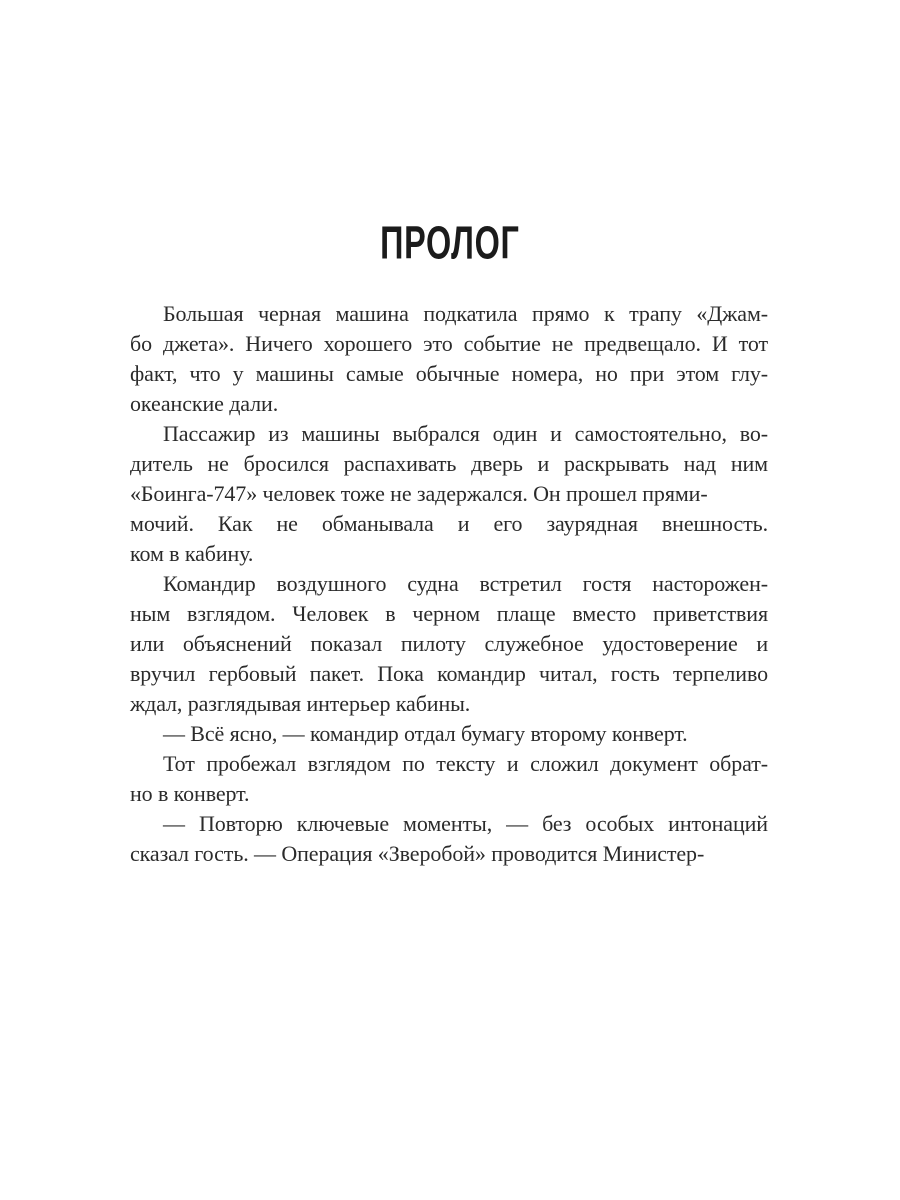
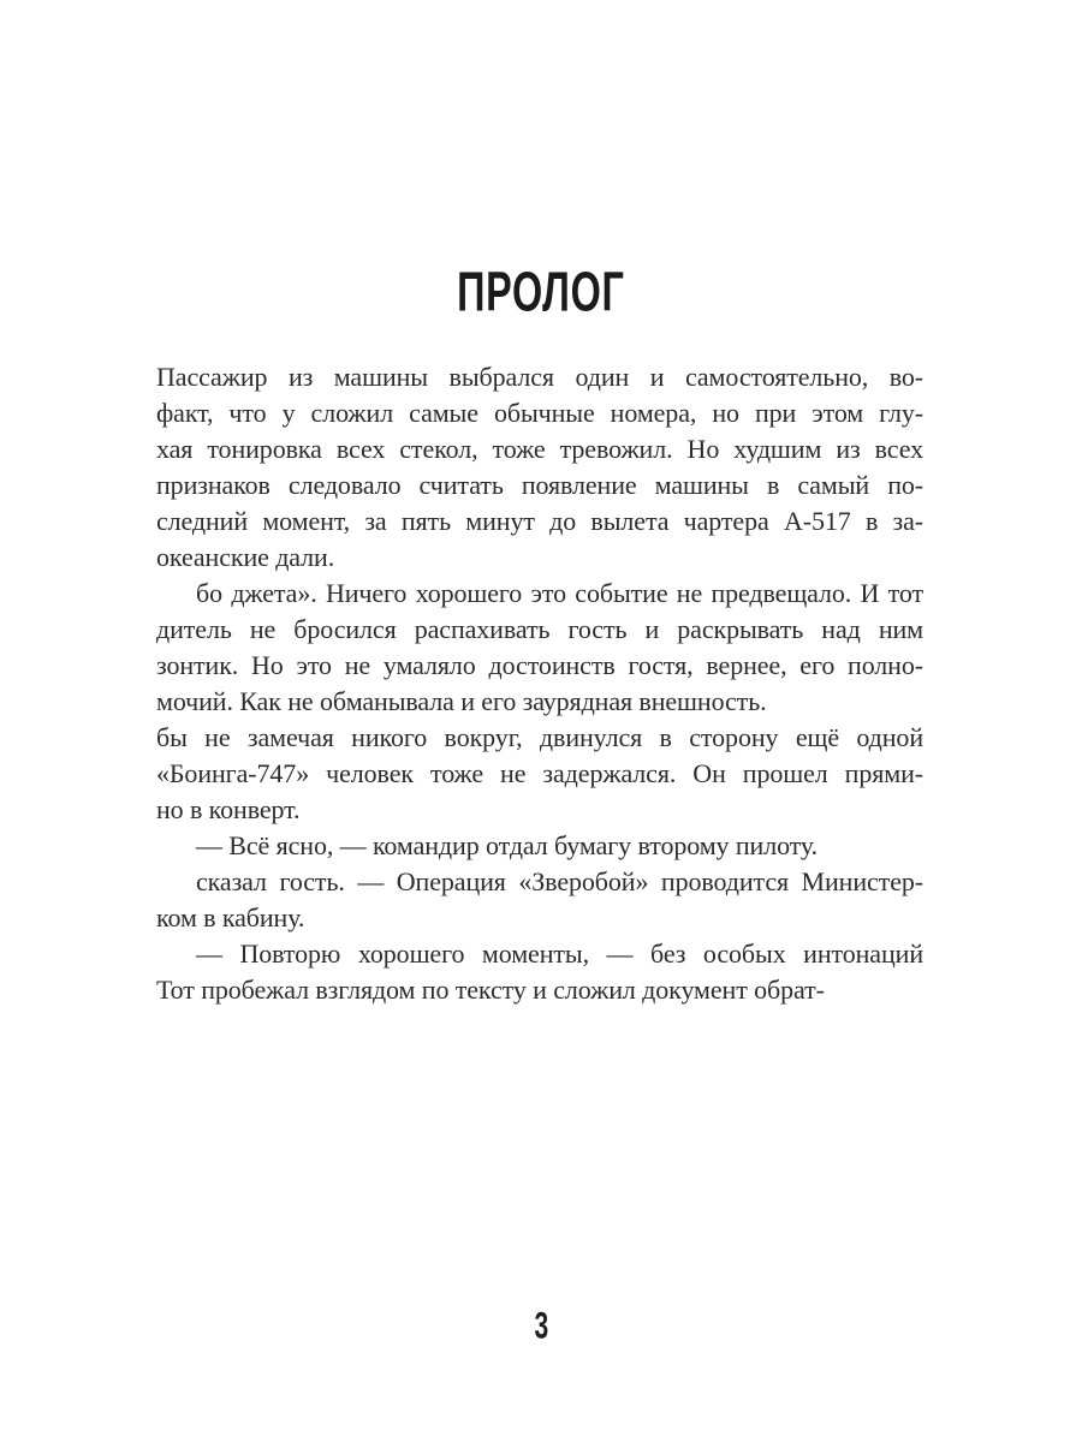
  ПРОЛОГ
- Большая черная машина подкатила прямо к трапу «Джам-
- бо джета». Ничего хорошего это событие не предвещало. И тот
+ Пассажир из машины выбрался один и самостоятельно, во-
- факт, что у машины самые обычные номера, но при этом глу-
+ факт, что у сложил самые обычные номера, но при этом глу-
+ хая тонировка всех стекол, тоже тревожил. Но худшим из всех
+ признаков следовало считать появление машины в самый по-
+ следний момент, за пять минут до вылета чартера А-517 в за-
  океанские дали.
- Пассажир из машины выбрался один и самостоятельно, во-
+ бо джета». Ничего хорошего это событие не предвещало. И тот
- дитель не бросился распахивать дверь и раскрывать над ним
+ дитель не бросился распахивать гость и раскрывать над ним
+ зонтик. Но это не умаляло достоинств гостя, вернее, его полно-
- «Боинга-747» человек тоже не задержался. Он прошел прями-
+ мочий. Как не обманывала и его заурядная внешность.
+ бы не замечая никого вокруг, двинулся в сторону ещё одной
- мочий. Как не обманывала и его заурядная внешность.
+ «Боинга-747» человек тоже не задержался. Он прошел прями-
- ком в кабину.
+ но в конверт.
- Командир воздушного судна встретил гостя насторожен-
- ным взглядом. Человек в черном плаще вместо приветствия
- или объяснений показал пилоту служебное удостоверение и
- вручил гербовый пакет. Пока командир читал, гость терпеливо
- ждал, разглядывая интерьер кабины.
- — Всё ясно, — командир отдал бумагу второму конверт.
+ — Всё ясно, — командир отдал бумагу второму пилоту.
- Тот пробежал взглядом по тексту и сложил документ обрат-
+ сказал гость. — Операция «Зверобой» проводится Министер-
- но в конверт.
+ ком в кабину.
- — Повторю ключевые моменты, — без особых интонаций
+ — Повторю хорошего моменты, — без особых интонаций
- сказал гость. — Операция «Зверобой» проводится Министер-
+ Тот пробежал взглядом по тексту и сложил документ обрат-
+ 3
